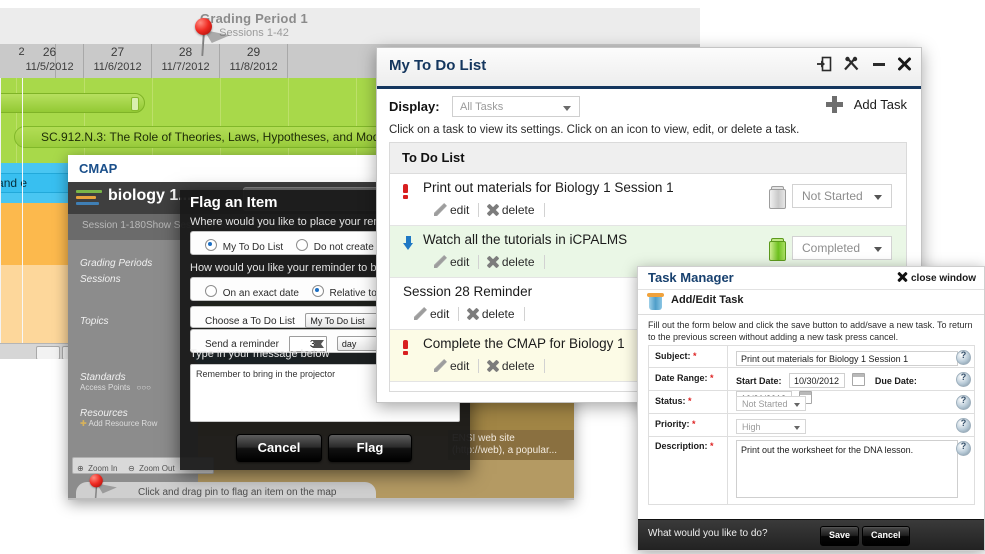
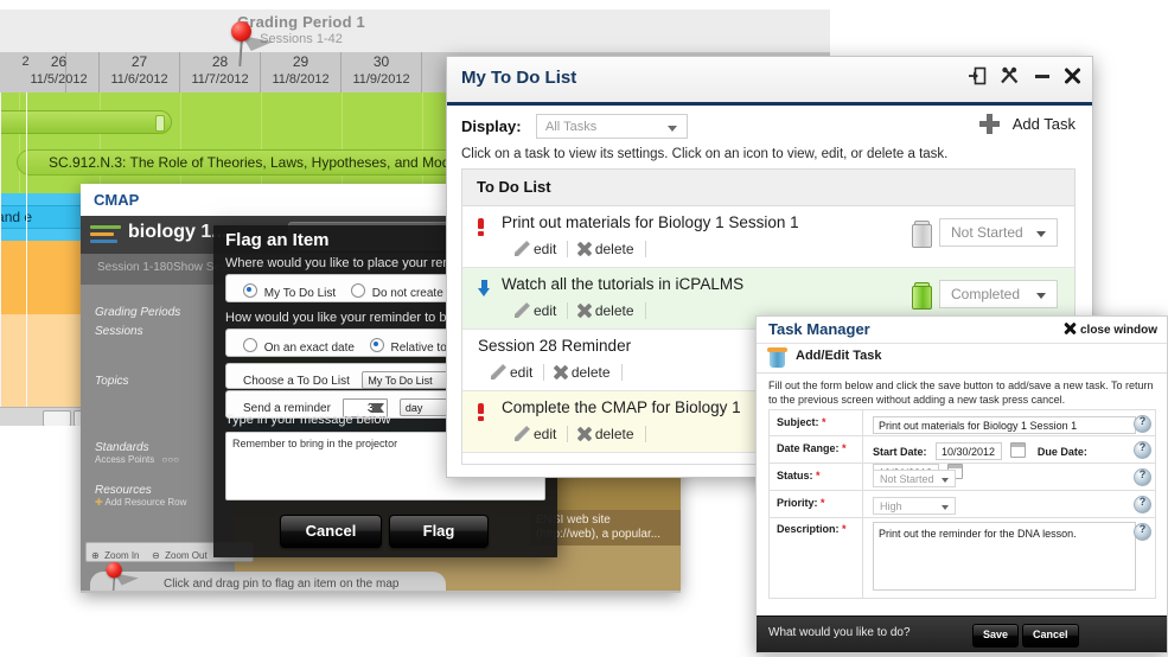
  rading Period 1
  Sessions 1-42
  2
  26
  11/5/2012
  27
  11/6/2012
  28
  11/7/2012
  29
  11/8/2012
+ 30
+ 11/9/2012
  SC.912.N.3: The Role of Theories, Laws, Hypotheses, and Mo
  CMAP
  biology 1
  Session 1-180
  Grading Periods
  Sessions
  Topics
  Standards
  Access Points ○○○
  Resources
  ✚ Add Resource Row
  I web site ://web), a popular...
  ⊕ Zoom In ⊖ Zoom Out
  Click and drag pin to flag an item on the map
  Flag an Item
  Where would you like to place your re
  My To Do List Do not create
  How would you like your reminder to b
  Choose a To Do List My To Do List
  Send a reminder 3 day
  Type in your message below
  Remember to bring in the projector
  Cancel
  Flag
  My To Do List
  Display: All Tasks
  Add Task
  Click on a task to view its settings. Click on an icon to view, edit, or delete a task.
  To Do List
  Print out materials for Biology 1 Session 1
  edit delete
  Not Started
  Watch all the tutorials in iCPALMS
  edit delete
  Completed
  Session 28 Reminder
  edit delete
  Complete the CMAP for Biology 1
  edit delete
  Task Manager
  close window
  Add/Edit Task
  Fill out the form below and click the save button to add/save a new task. To return to the previous screen without adding a new task press cancel.
  Subject: *
  Print out materials for Biology 1 Session 1
  Date Range: *
  Start Date: 10/30/2012 Due Date:
  Status: *
  Not Started
  Priority: *
  High
  Description: *
- Print out the worksheet for the DNA lesson.
+ Print out the reminder for the DNA lesson.
  What would you like to do?
  Save
  Cancel
